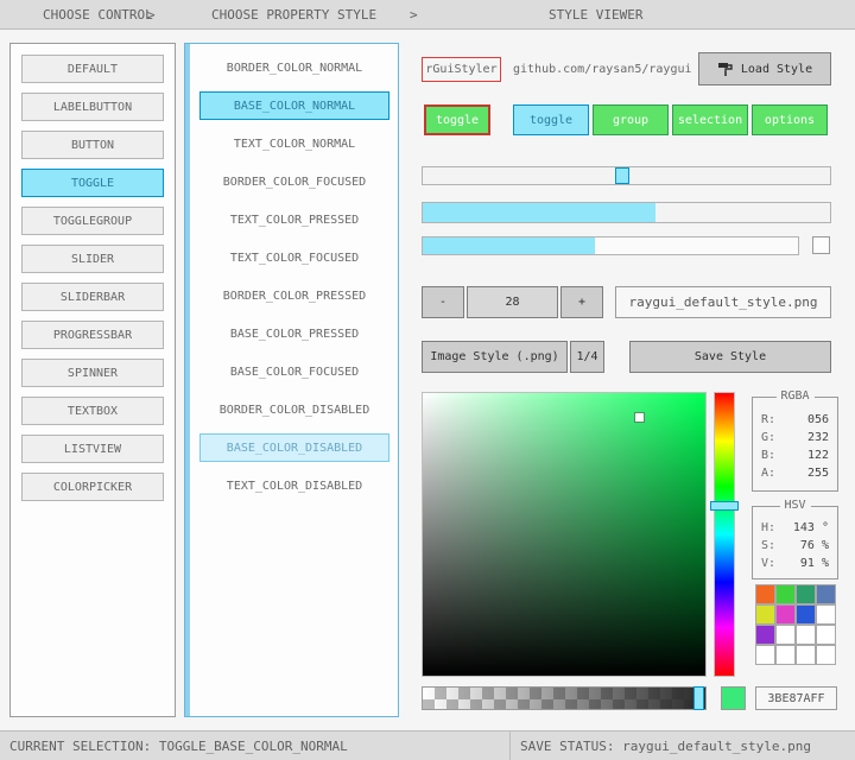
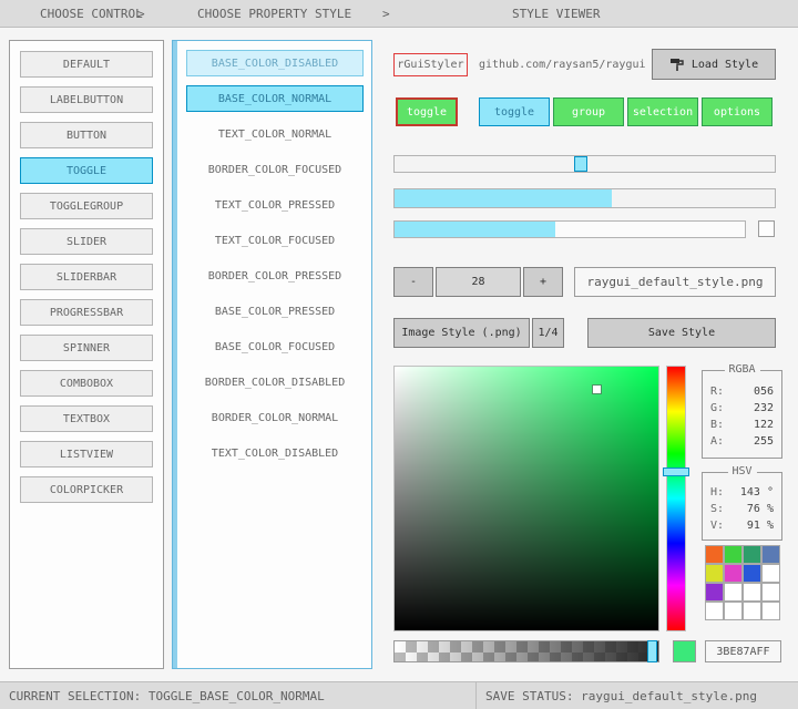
  CHOOSE CONTROL
  >
  CHOOSE PROPERTY STYLE
  >
  STYLE VIEWER
  DEFAULT
  LABELBUTTON
  BUTTON
  TOGGLE
  TOGGLEGROUP
  SLIDER
  SLIDERBAR
  PROGRESSBAR
  SPINNER
+ COMBOBOX
  TEXTBOX
  LISTVIEW
  COLORPICKER
- BORDER_COLOR_NORMAL
+ BASE_COLOR_DISABLED
  BASE_COLOR_NORMAL
  TEXT_COLOR_NORMAL
  BORDER_COLOR_FOCUSED
  TEXT_COLOR_PRESSED
  TEXT_COLOR_FOCUSED
  BORDER_COLOR_PRESSED
  BASE_COLOR_PRESSED
  BASE_COLOR_FOCUSED
  BORDER_COLOR_DISABLED
- BASE_COLOR_DISABLED
+ BORDER_COLOR_NORMAL
  TEXT_COLOR_DISABLED
  rGuiStyler
  github.com/raysan5/raygui
  Load Style
  toggle
  toggle
  group
  selection
  options
  -
  28
  +
  raygui_default_style.png
  Image Style (.png)
  1/4
  Save Style
  RGBA
  R:
  056
  G:
  232
  B:
  122
  A:
  255
  HSV
  H:
  143 °
  S:
  76 %
  V:
  91 %
  3BE87AFF
  CURRENT SELECTION: TOGGLE_BASE_COLOR_NORMAL
  SAVE STATUS: raygui_default_style.png
